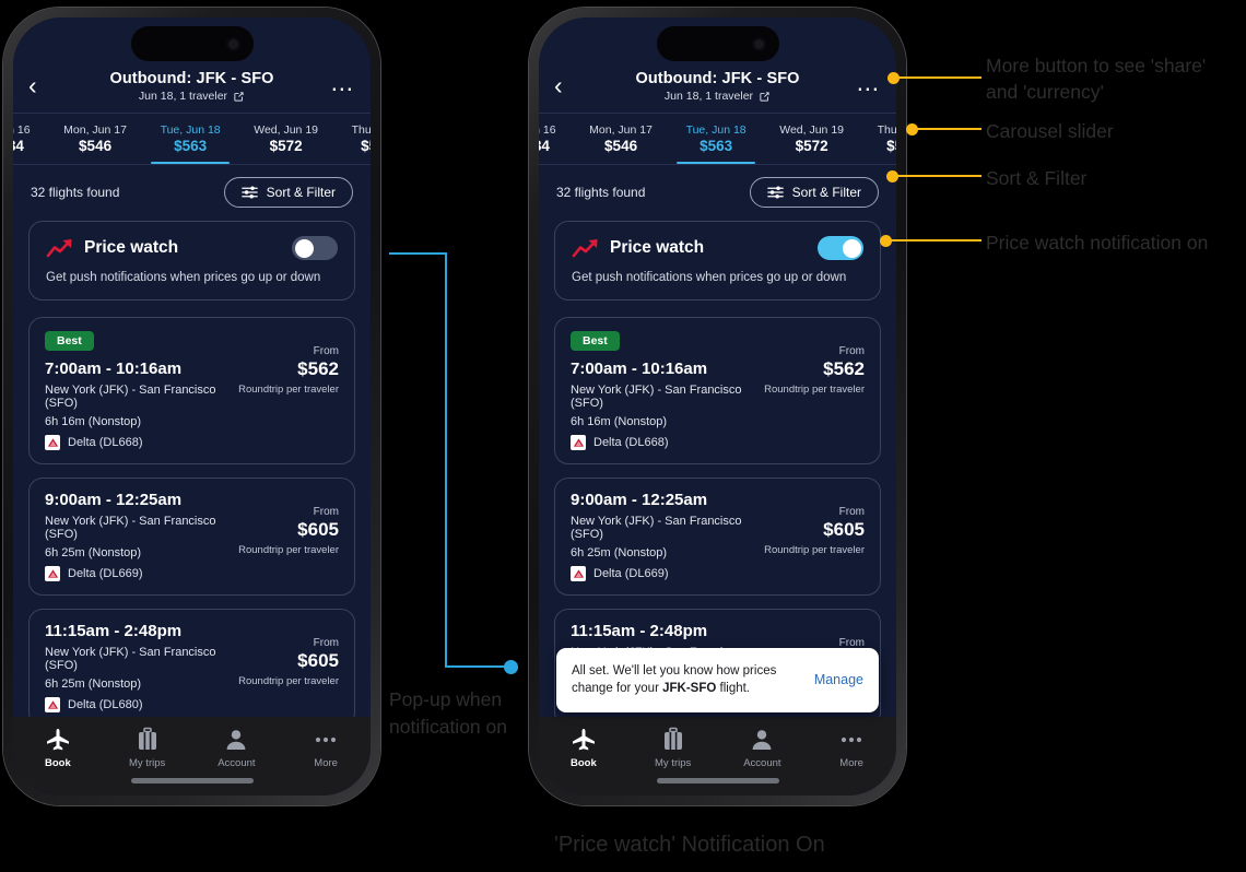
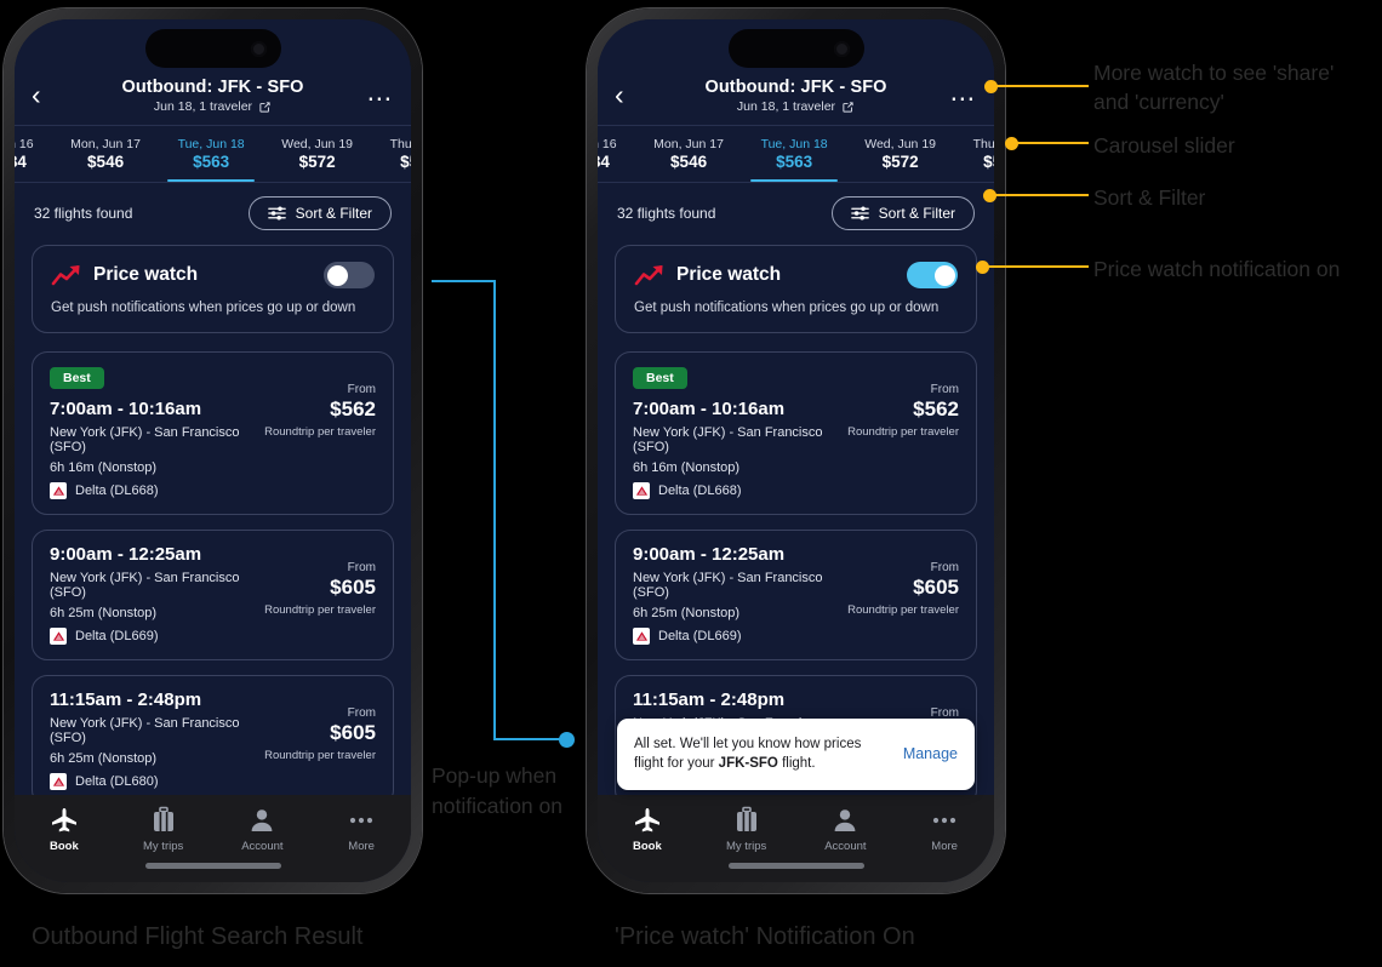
  ‹
  Outbound: JFK - SFO
  Jun 18, 1 traveler
  ⋯
  Mon, Jun 17
  $546
  Tue, Jun 18
  $563
  Wed, Jun 19
  $572
  32 flights found
  Sort & Filter
  Price watch
  Get push notifications when prices go up or down
  Best
  7:00am - 10:16am
  New York (JFK) - San Francisco (SFO)
  6h 16m (Nonstop)
  Delta (DL668)
  From
  $562
  Roundtrip per traveler
  9:00am - 12:25am
  New York (JFK) - San Francisco (SFO)
  6h 25m (Nonstop)
  Delta (DL669)
  From
  $605
  Roundtrip per traveler
  11:15am - 2:48pm
  New York (JFK) - San Francisco (SFO)
  6h 25m (Nonstop)
  Delta (DL680)
  From
  $605
  Roundtrip per traveler
  Book
  My trips
  Account
  More
  ‹
  Outbound: JFK - SFO
  Jun 18, 1 traveler
  ⋯
  Mon, Jun 17
  $546
  Tue, Jun 18
  $563
  Wed, Jun 19
  $572
  32 flights found
  Sort & Filter
  Price watch
  Get push notifications when prices go up or down
  Best
  7:00am - 10:16am
  New York (JFK) - San Francisco (SFO)
  6h 16m (Nonstop)
  Delta (DL668)
  From
  $562
  Roundtrip per traveler
  9:00am - 12:25am
  New York (JFK) - San Francisco (SFO)
  6h 25m (Nonstop)
  Delta (DL669)
  From
  $605
  Roundtrip per traveler
  11:15am - 2:48pm
  From
- All set. We'll let you know how prices change for your JFK-SFO flight.
+ All set. We'll let you know how prices flight for your JFK-SFO flight.
  Manage
  Book
  My trips
  Account
  More
- More button to see 'share' and 'currency'
+ More watch to see 'share' and 'currency'
  Carousel slider
  Sort & Filter
  Price watch notification on
  Pop-up when notification on
+ Outbound Flight Search Result
  'Price watch' Notification On
